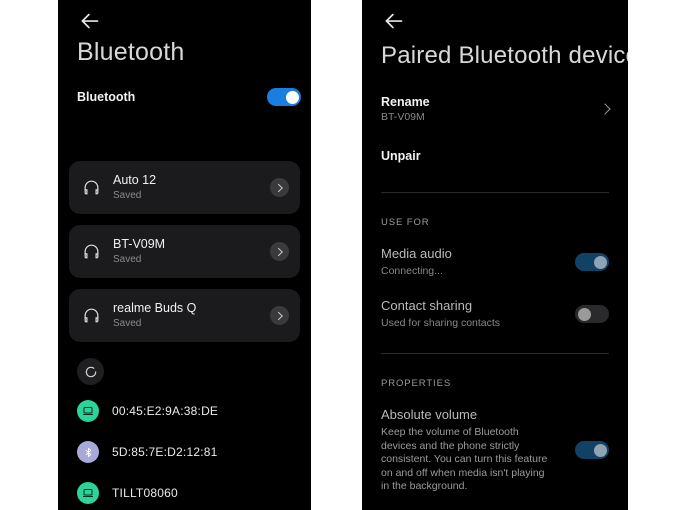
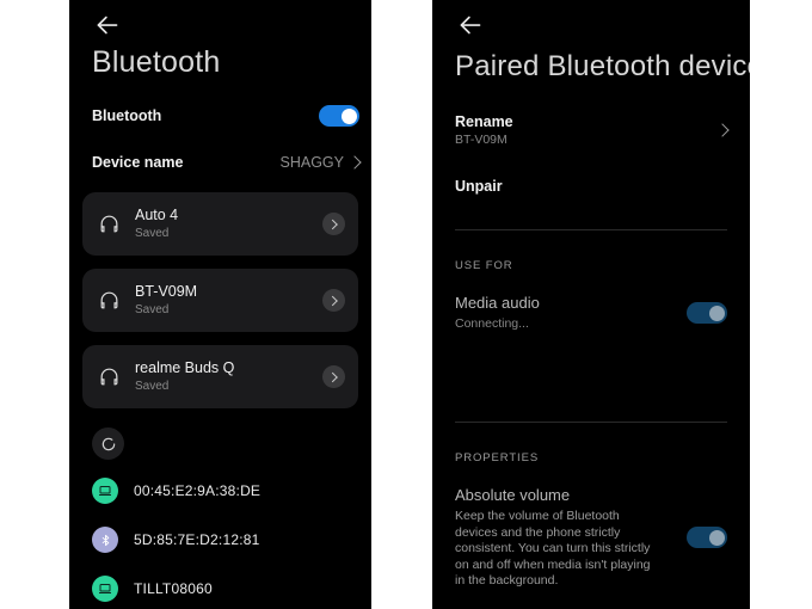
  Bluetooth
  Bluetooth
+ Device name
+ SHAGGY
- Auto 12
+ Auto 4
  Saved
  BT-V09M
  Saved
  realme Buds Q
  Saved
  00:45:E2:9A:38:DE
  5D:85:7E:D2:12:81
  TILLT08060
  Paired Bluetooth devic
  Rename
  BT-V09M
  Unpair
  USE FOR
  Media audio
  Connecting...
- Contact sharing
- Used for sharing contacts
  PROPERTIES
  Absolute volume
- Keep the volume of Bluetooth devices and the phone strictly consistent. You can turn this feature on and off when media isn't playing in the background.
+ Keep the volume of Bluetooth devices and the phone strictly consistent. You can turn this strictly on and off when media isn't playing in the background.
